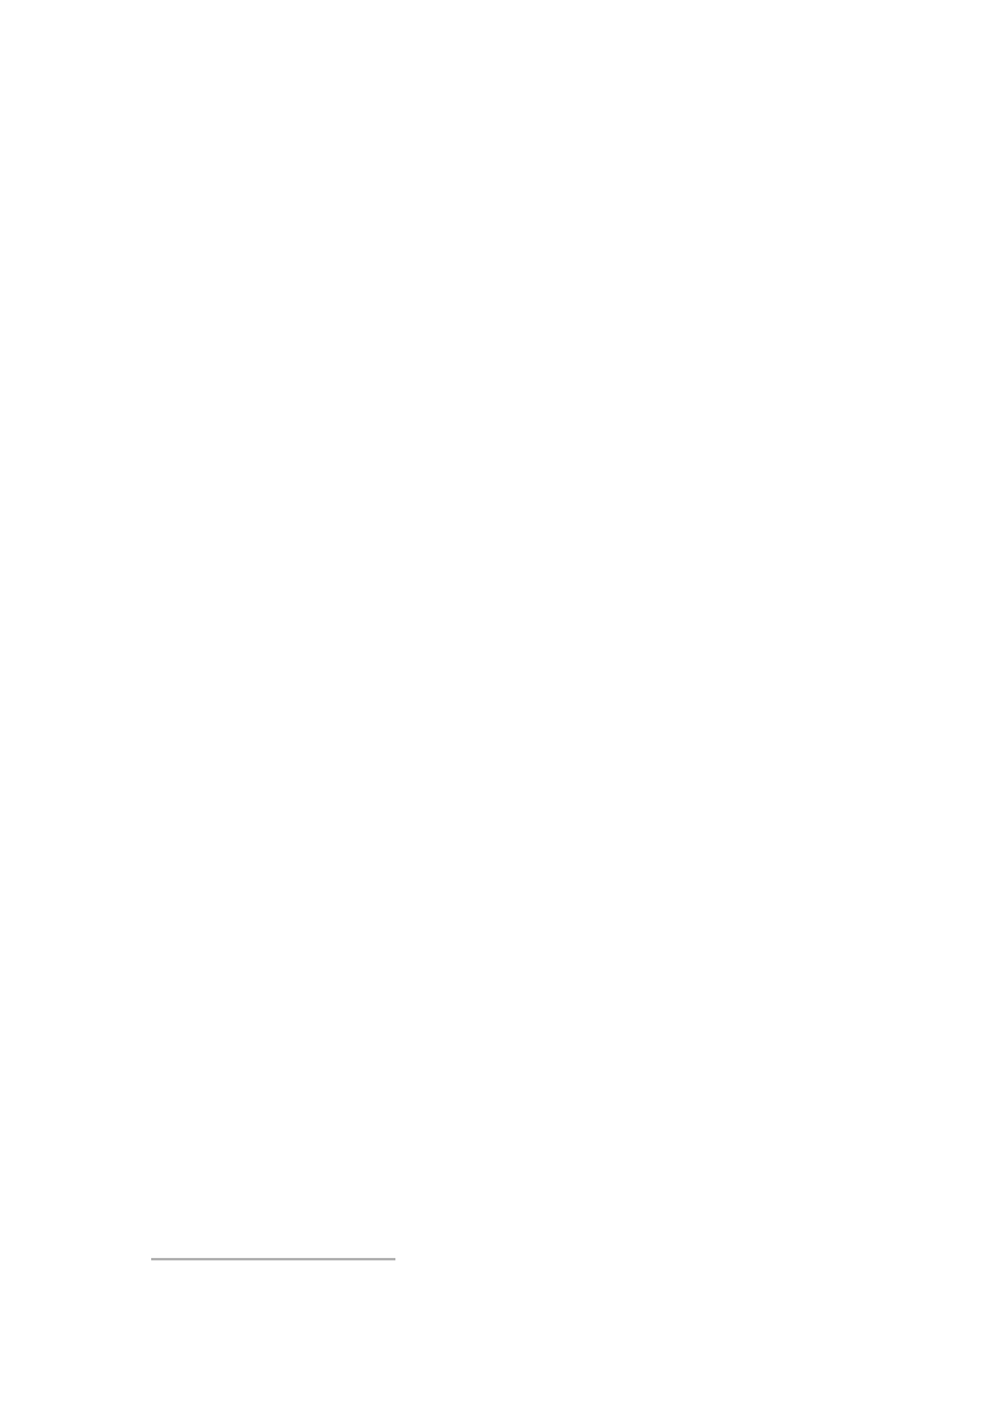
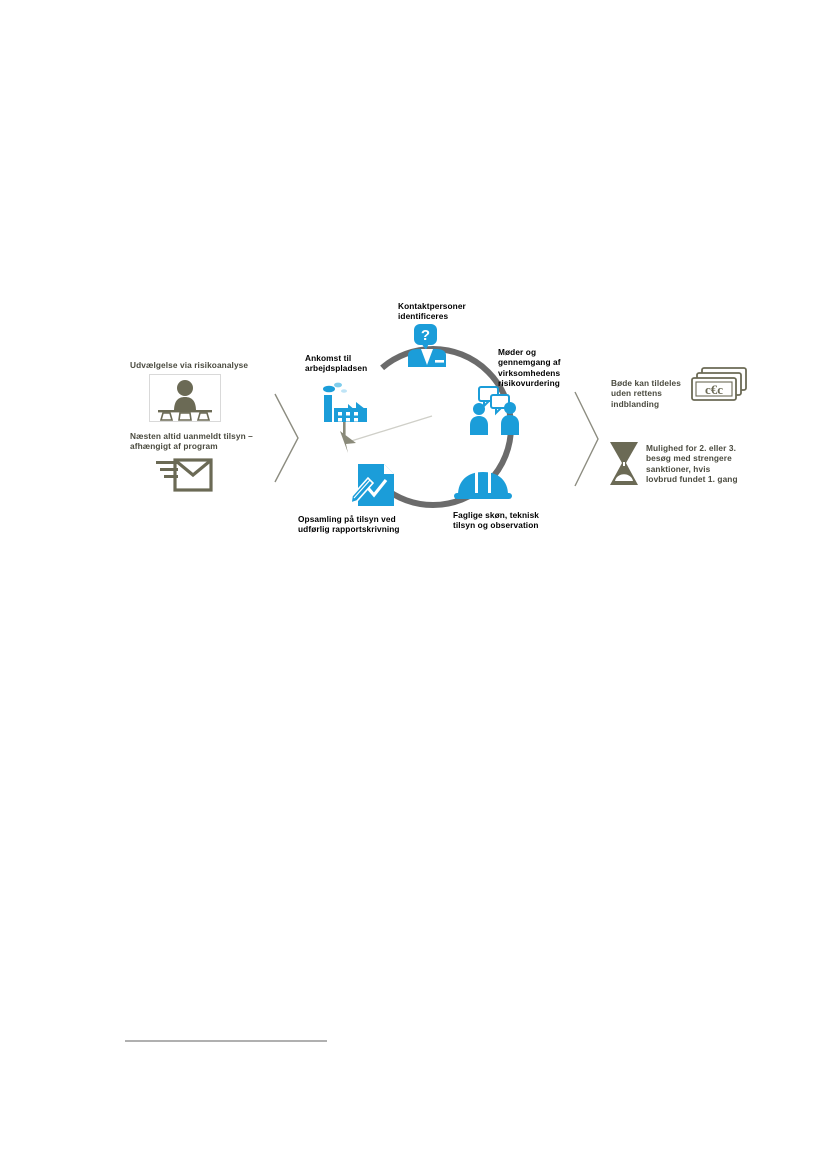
+ Udvælgelse via risikoanalyse
+ Næsten altid uanmeldt tilsyn –
+ afhængigt af program
+ Ankomst til
+ arbejdspladsen
+ Kontaktpersoner
+ identificeres
+ ?
+ Møder og
+ gennemgang af
+ virksomhedens
+ risikovurdering
+ Faglige skøn, teknisk
+ tilsyn og observation
+ Opsamling på tilsyn ved
+ udførlig rapportskrivning
+ Bøde kan tildeles
+ uden rettens
+ indblanding
+ c€c
+ Mulighed for 2. eller 3.
+ besøg med strengere
+ sanktioner, hvis
+ lovbrud fundet 1. gang
